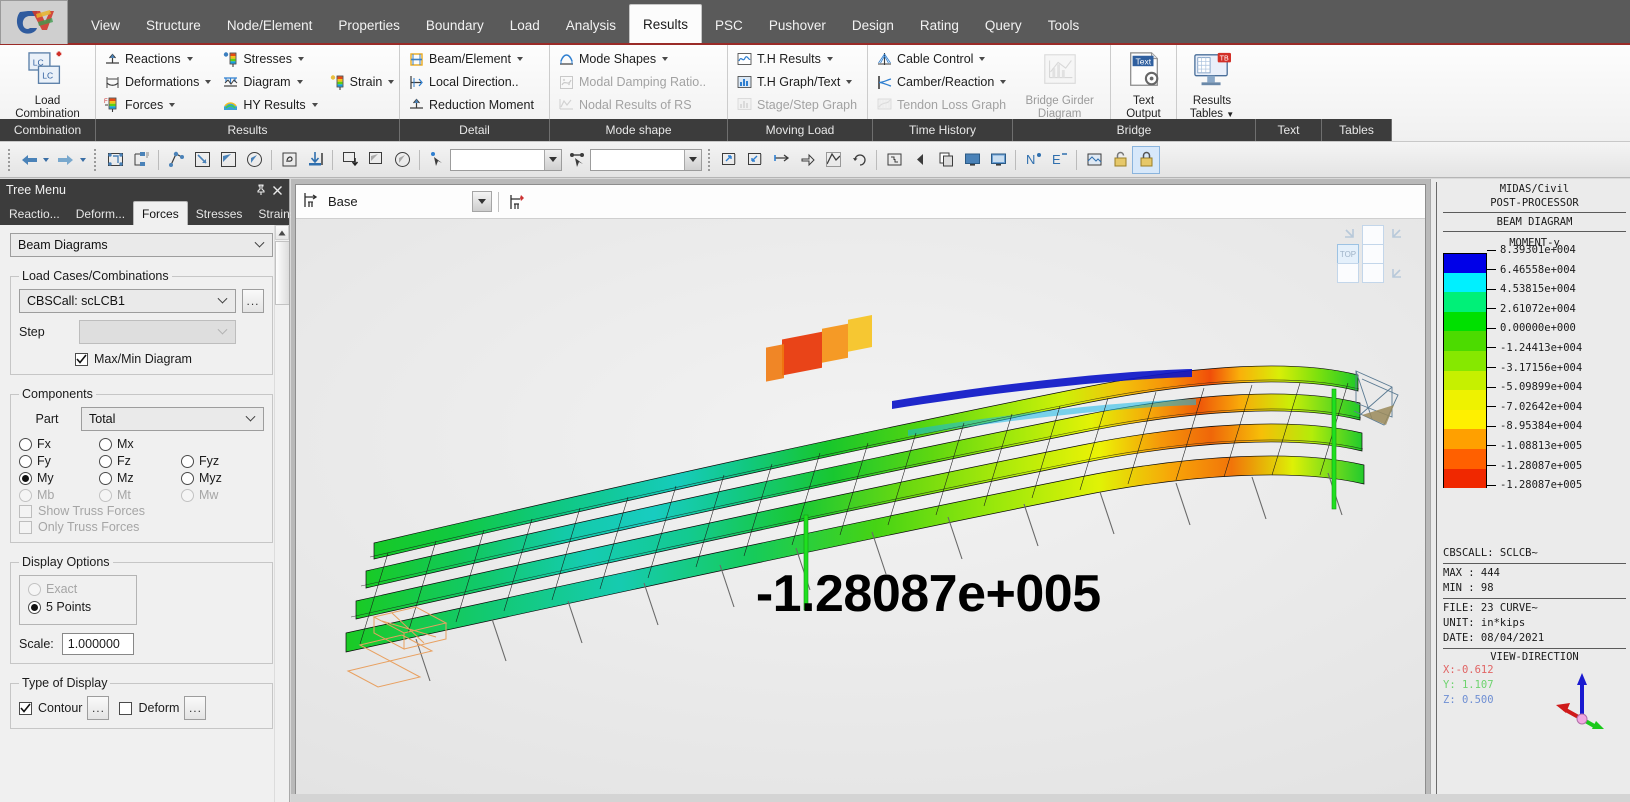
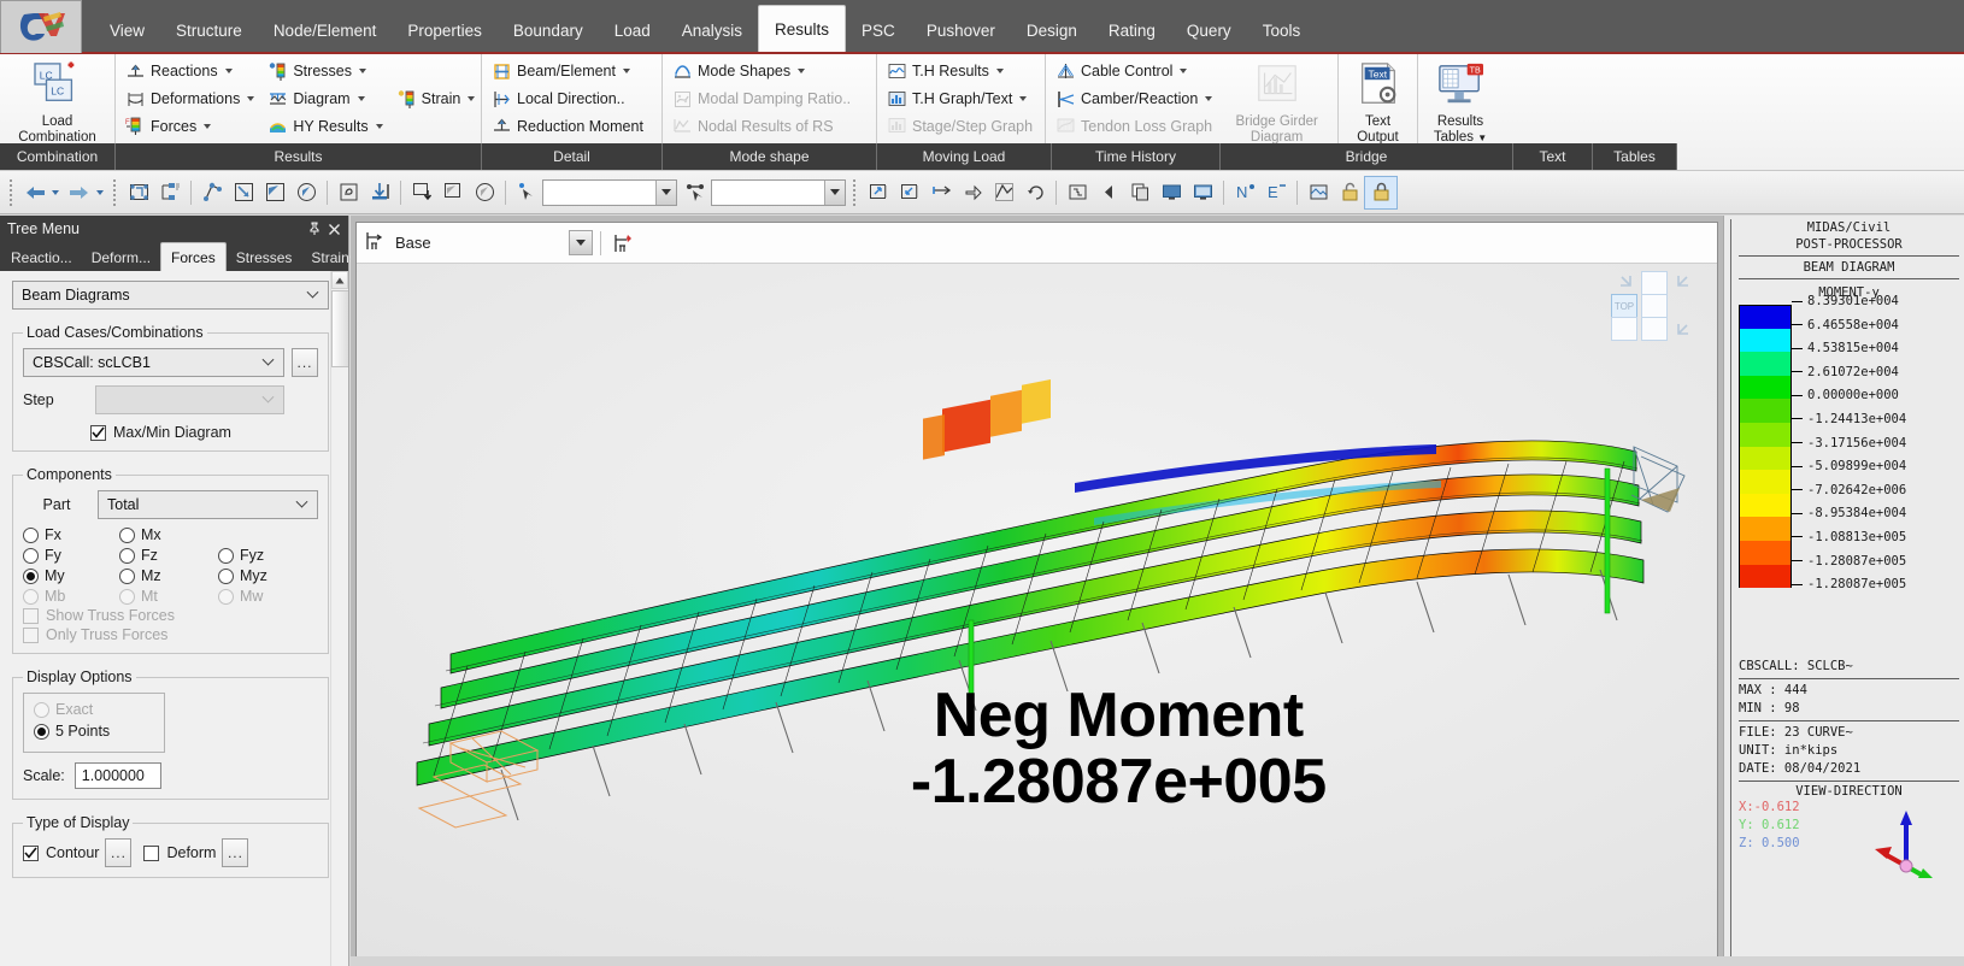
  View
  Structure
  Node/Element
  Properties
  Boundary
  Load
  Analysis
  Results
  PSC
  Pushover
  Design
  Rating
  Query
  Tools
  LC
  LC
  Load
  Combination
  Reactions
  Deformations
  Forces
  Stresses
  Diagram
  HY Results
  Strain
  Beam/Element
  Local Direction..
  Reduction Moment
  Mode Shapes
  Modal Damping Ratio..
  Nodal Results of RS
  T.H Results
  T.H Graph/Text
  Stage/Step Graph
  Cable Control
  Camber/Reaction
  Tendon Loss Graph
  Bridge Girder
  Diagram
  Text
  Text
  Output
  TB
  Results
  Tables ▼
  Combination
  Results
  Detail
  Mode shape
  Moving Load
  Time History
  Bridge
  Text
  Tables
  N
  E
  Tree Menu
  Reactio...
  Deform...
  Forces
  Stresses
  Strain
  Beam Diagrams
  Load Cases/Combinations
  CBSCall: scLCB1
  ...
  Step
  Max/Min Diagram
  Components
  Part
  Total
  Fx
  Mx
  Fy
  Fz
  Fyz
  My
  Mz
  Myz
  Mb
  Mt
  Mw
  Show Truss Forces
  Only Truss Forces
  Display Options
  Exact
  5 Points
  Scale:
  1.000000
  Type of Display
  Contour
  ...
  Deform
  ...
  Base
+ Neg Moment
  -1.28087e+005
  TOP
  MIDAS/Civil
  POST-PROCESSOR
  BEAM DIAGRAM
  MOMENT-y
  8.39301e+004
  6.46558e+004
  4.53815e+004
  2.61072e+004
  0.00000e+000
  -1.24413e+004
  -3.17156e+004
  -5.09899e+004
- -7.02642e+004
+ -7.02642e+006
  -8.95384e+004
  -1.08813e+005
  -1.28087e+005
  -1.28087e+005
  CBSCALL: SCLCB~
  MAX : 444
  MIN : 98
  FILE: 23 CURVE~
  UNIT: in*kips
  DATE: 08/04/2021
  VIEW-DIRECTION
  X:-0.612
- Y: 1.107
+ Y: 0.612
  Z: 0.500
